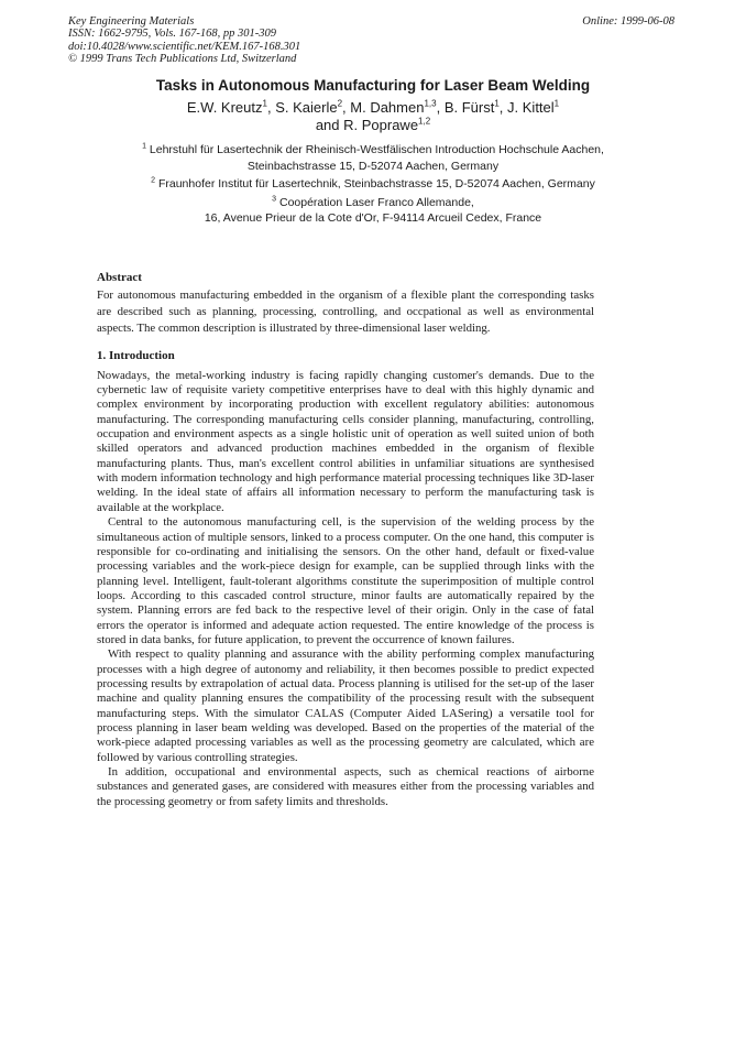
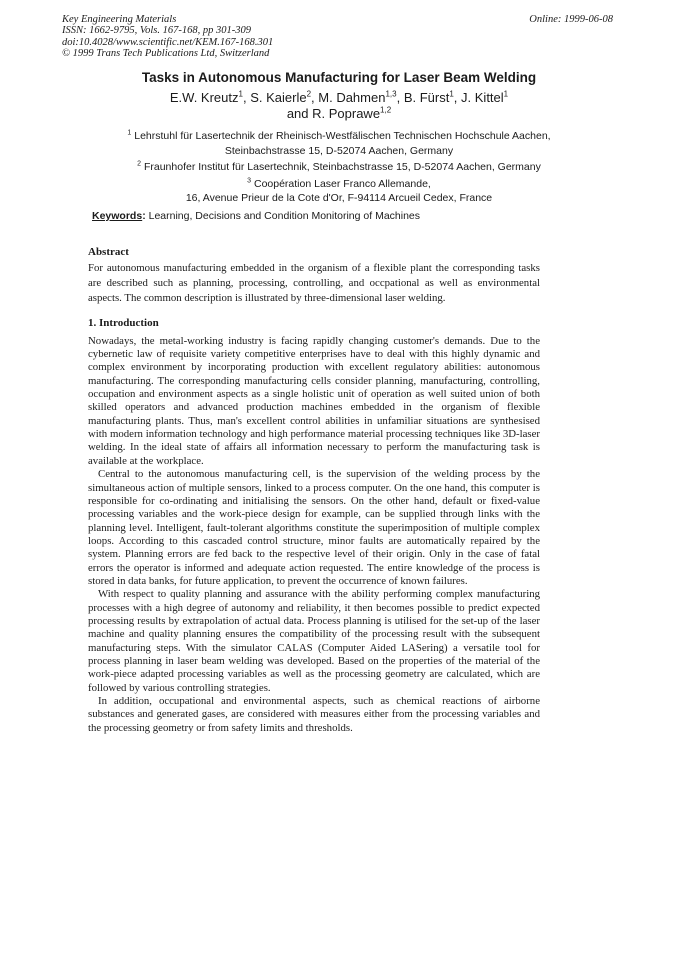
  Key Engineering Materials
  ISSN: 1662-9795, Vols. 167-168, pp 301-309
  doi:10.4028/www.scientific.net/KEM.167-168.301
  © 1999 Trans Tech Publications Ltd, Switzerland
  Online: 1999-06-08
  Tasks in Autonomous Manufacturing for Laser Beam Welding
  E.W. Kreutz1, S. Kaierle2, M. Dahmen1,3, B. Fürst1, J. Kittel1
  and R. Poprawe1,2
- Lehrstuhl für Lasertechnik der Rheinisch-Westfälischen Introduction Hochschule Aachen,
+ Lehrstuhl für Lasertechnik der Rheinisch-Westfälischen Technischen Hochschule Aachen,
  Steinbachstrasse 15, D-52074 Aachen, Germany
  Fraunhofer Institut für Lasertechnik, Steinbachstrasse 15, D-52074 Aachen, Germany
  Coopération Laser Franco Allemande,
  16, Avenue Prieur de la Cote d'Or, F-94114 Arcueil Cedex, France
+ Keywords: Learning, Decisions and Condition Monitoring of Machines
  Abstract
  For autonomous manufacturing embedded in the organism of a flexible plant the corresponding tasks are described such as planning, processing, controlling, and occpational as well as environmental aspects. The common description is illustrated by three-dimensional laser welding.
  1. Introduction
  Nowadays, the metal-working industry is facing rapidly changing customer's demands. Due to the cybernetic law of requisite variety competitive enterprises have to deal with this highly dynamic and complex environment by incorporating production with excellent regulatory abilities: autonomous manufacturing. The corresponding manufacturing cells consider planning, manufacturing, controlling, occupation and environment aspects as a single holistic unit of operation as well suited union of both skilled operators and advanced production machines embedded in the organism of flexible manufacturing plants. Thus, man's excellent control abilities in unfamiliar situations are synthesised with modern information technology and high performance material processing techniques like 3D-laser welding. In the ideal state of affairs all information necessary to perform the manufacturing task is available at the workplace.
- Central to the autonomous manufacturing cell, is the supervision of the welding process by the simultaneous action of multiple sensors, linked to a process computer. On the one hand, this computer is responsible for co-ordinating and initialising the sensors. On the other hand, default or fixed-value processing variables and the work-piece design for example, can be supplied through links with the planning level. Intelligent, fault-tolerant algorithms constitute the superimposition of multiple control loops. According to this cascaded control structure, minor faults are automatically repaired by the system. Planning errors are fed back to the respective level of their origin. Only in the case of fatal errors the operator is informed and adequate action requested. The entire knowledge of the process is stored in data banks, for future application, to prevent the occurrence of known failures.
+ Central to the autonomous manufacturing cell, is the supervision of the welding process by the simultaneous action of multiple sensors, linked to a process computer. On the one hand, this computer is responsible for co-ordinating and initialising the sensors. On the other hand, default or fixed-value processing variables and the work-piece design for example, can be supplied through links with the planning level. Intelligent, fault-tolerant algorithms constitute the superimposition of multiple complex loops. According to this cascaded control structure, minor faults are automatically repaired by the system. Planning errors are fed back to the respective level of their origin. Only in the case of fatal errors the operator is informed and adequate action requested. The entire knowledge of the process is stored in data banks, for future application, to prevent the occurrence of known failures.
  With respect to quality planning and assurance with the ability performing complex manufacturing processes with a high degree of autonomy and reliability, it then becomes possible to predict expected processing results by extrapolation of actual data. Process planning is utilised for the set-up of the laser machine and quality planning ensures the compatibility of the processing result with the subsequent manufacturing steps. With the simulator CALAS (Computer Aided LASering) a versatile tool for process planning in laser beam welding was developed. Based on the properties of the material of the work-piece adapted processing variables as well as the processing geometry are calculated, which are followed by various controlling strategies.
  In addition, occupational and environmental aspects, such as chemical reactions of airborne substances and generated gases, are considered with measures either from the processing variables and the processing geometry or from safety limits and thresholds.
